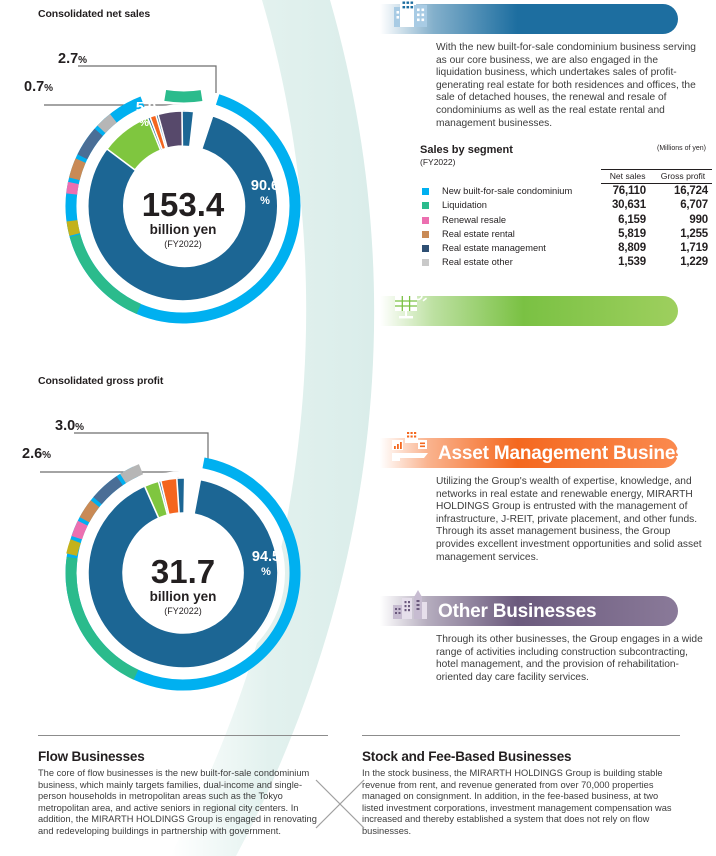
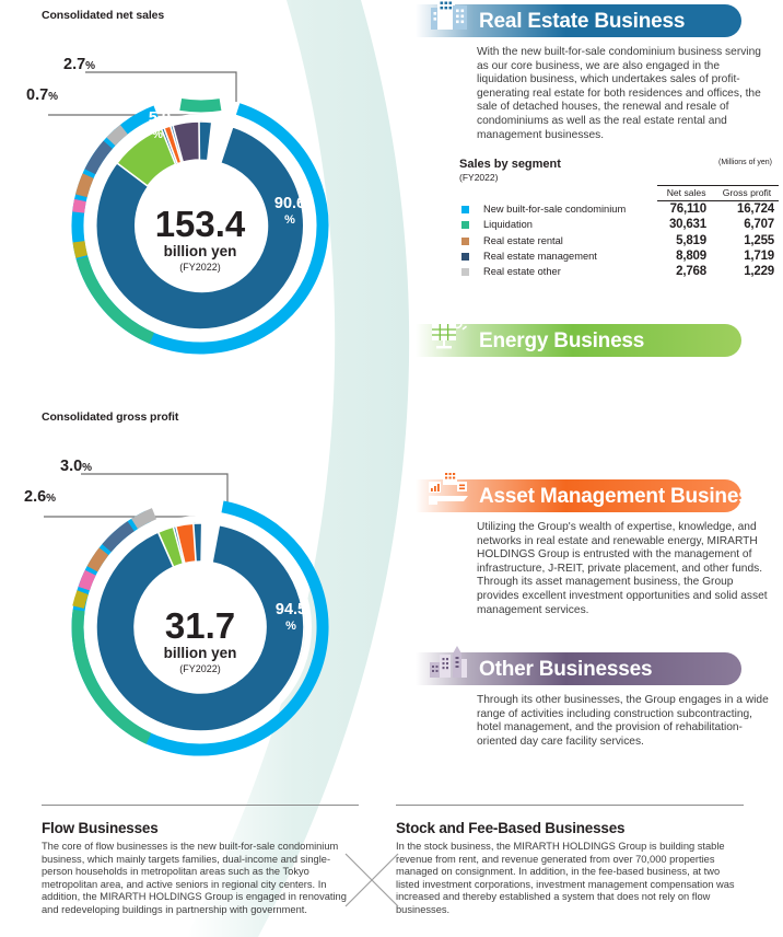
  Consolidated net sales
  153.4
  billion yen
  (FY2022)
  90.6
  %
  5.9
  %
  2.7%
  0.7%
  Consolidated gross profit
  31.7
  billion yen
  (FY2022)
  94.5
  %
  3.0%
  2.6%
+ Real Estate Business
  With the new built-for-sale condominium business serving as our core business, we are also engaged in the liquidation business, which undertakes sales of profit-generating real estate for both residences and offices, the sale of detached houses, the renewal and resale of condominiums as well as the real estate rental and management businesses.
  Sales by segment
  (FY2022)
  		Net sales	Gross profit
  	New built-for-sale condominium	76,110	16,724
  	Liquidation	30,631	6,707
- 	Renewal resale	6,159	990
  	Real estate rental	5,819	1,255
  	Real estate management	8,809	1,719
- 	Real estate other	1,539	1,229
+ 	Real estate other	2,768	1,229
+ Energy Business
  Asset Management Business
  Utilizing the Group's wealth of expertise, knowledge, and networks in real estate and renewable energy, MIRARTH HOLDINGS Group is entrusted with the management of infrastructure, J-REIT, private placement, and other funds. Through its asset management business, the Group provides excellent investment opportunities and solid asset management services.
  Other Businesses
  Through its other businesses, the Group engages in a wide range of activities including construction subcontracting, hotel management, and the provision of rehabilitation-oriented day care facility services.
  Flow Businesses
  The core of flow businesses is the new built-for-sale condominium business, which mainly targets families, dual-income and single-person households in metropolitan areas such as the Tokyo metropolitan area, and active seniors in regional city centers. In addition, the MIRARTH HOLDINGS Group is engaged in renovating and redeveloping buildings in partnership with government.
  Stock and Fee-Based Businesses
  In the stock business, the MIRARTH HOLDINGS Group is building stable revenue from rent, and revenue generated from over 70,000 properties managed on consignment. In addition, in the fee-based business, at two listed investment corporations, investment management compensation was increased and thereby established a system that does not rely on flow businesses.
